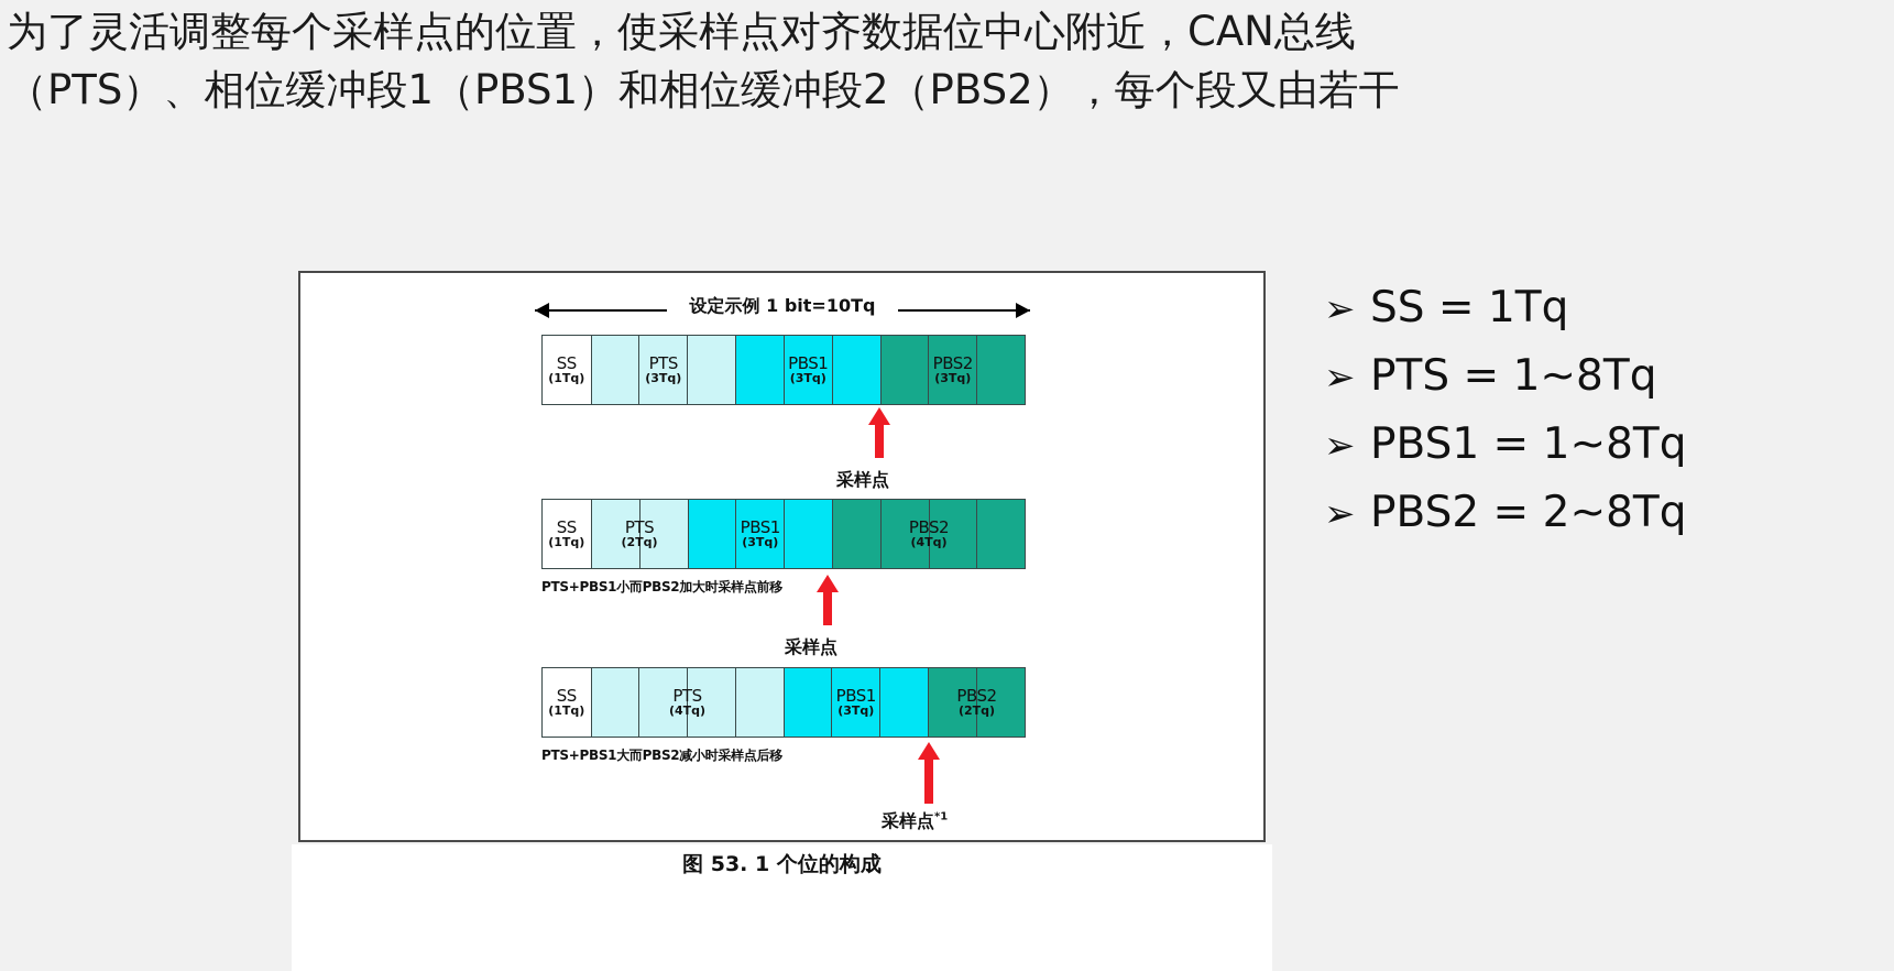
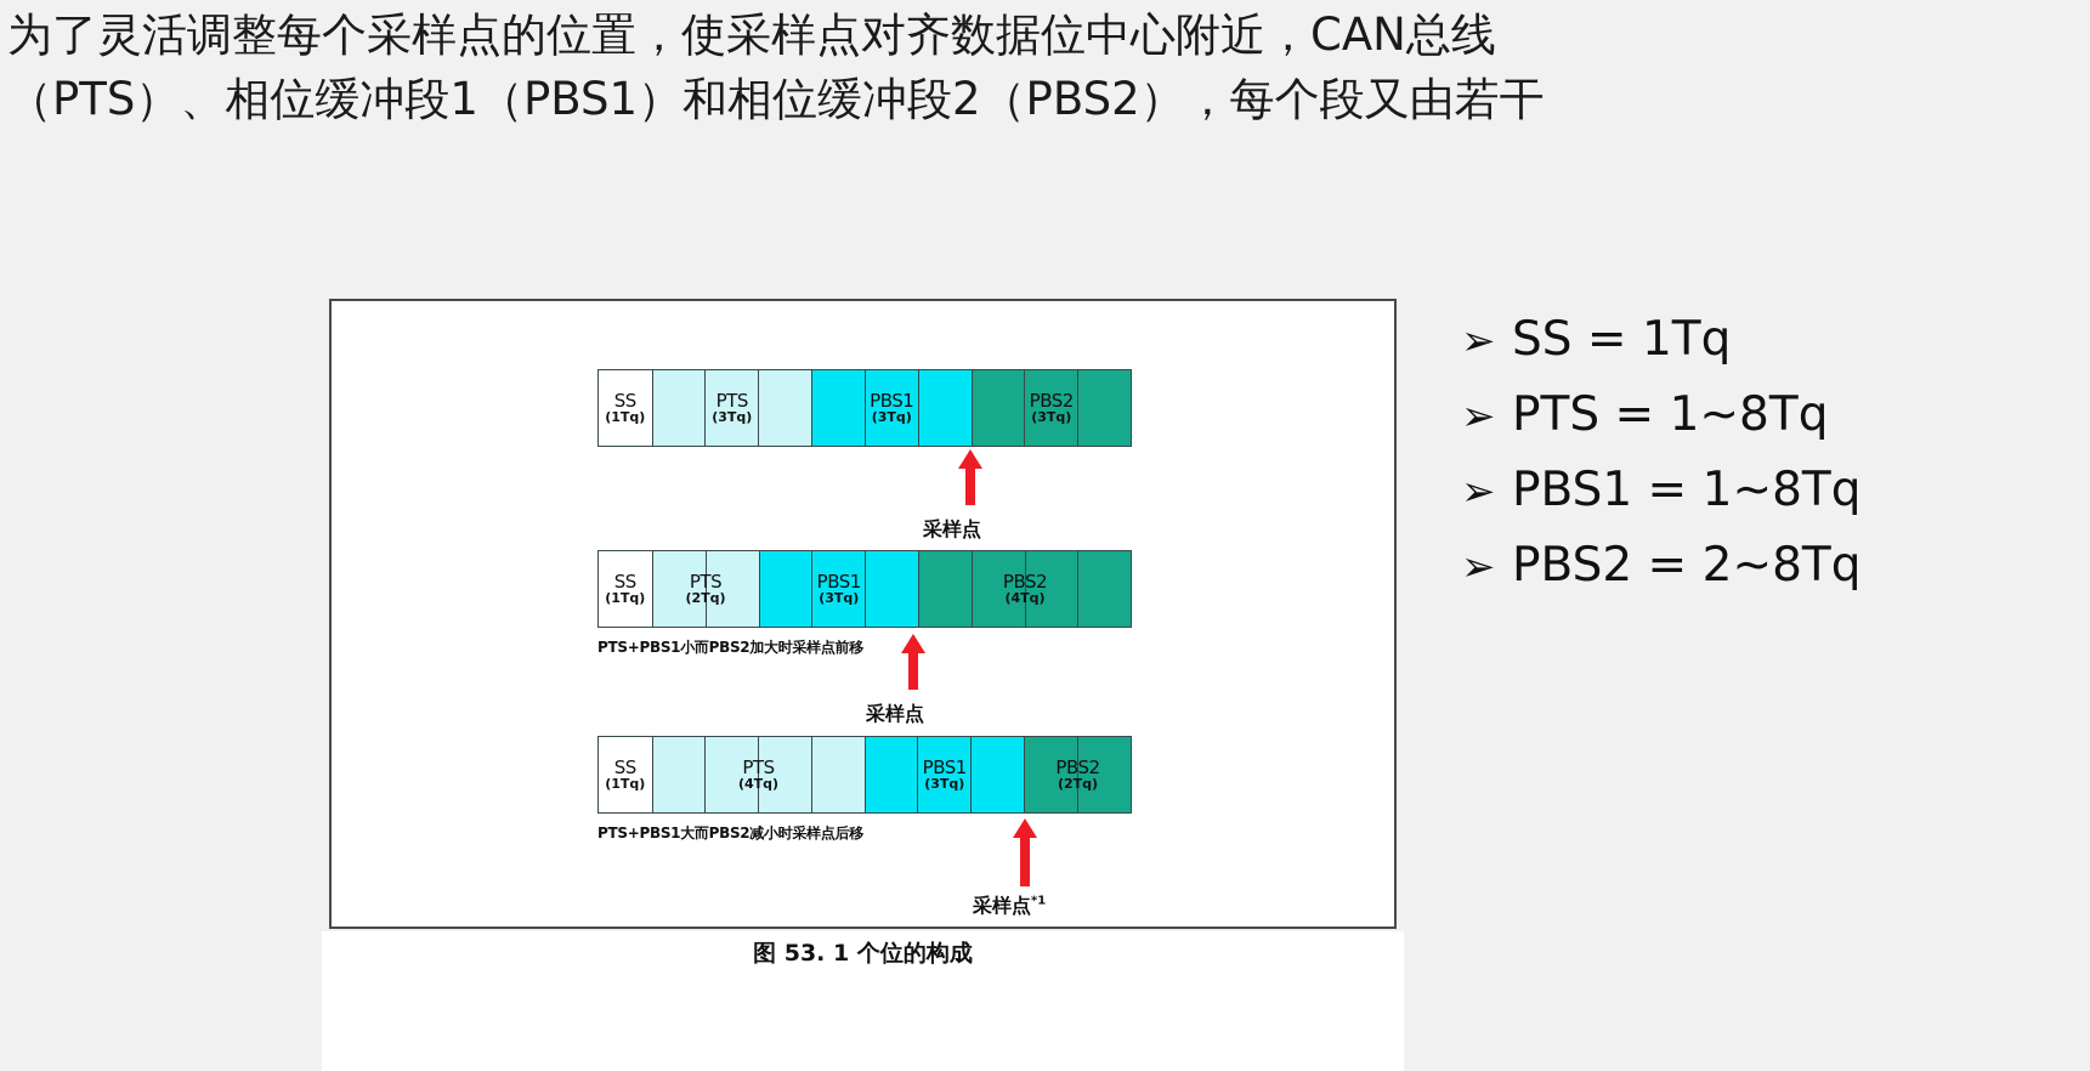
  为了灵活调整每个采样点的位置，使采样点对齐数据位中心附近，CAN总线
  （PTS）、相位缓冲段1（PBS1）和相位缓冲段2（PBS2），每个段又由若干
- 设定示例 1 bit=10Tq
  SS
  (1Tq)
  PTS
  (3Tq)
  PBS1
  (3Tq)
  PBS2
  (3Tq)
  采样点
  SS
  (1Tq)
  PTS
  (2Tq)
  PBS1
  (3Tq)
  PBS2
  (4Tq)
  PTS+PBS1小而PBS2加大时采样点前移
  采样点
  SS
  (1Tq)
  PTS
  (4Tq)
  PBS1
  (3Tq)
  PBS2
  (2Tq)
  PTS+PBS1大而PBS2减小时采样点后移
  采样点*1
  图 53. 1 个位的构成
  ➢
  SS = 1Tq
  ➢
  PTS = 1~8Tq
  ➢
  PBS1 = 1~8Tq
  ➢
  PBS2 = 2~8Tq
